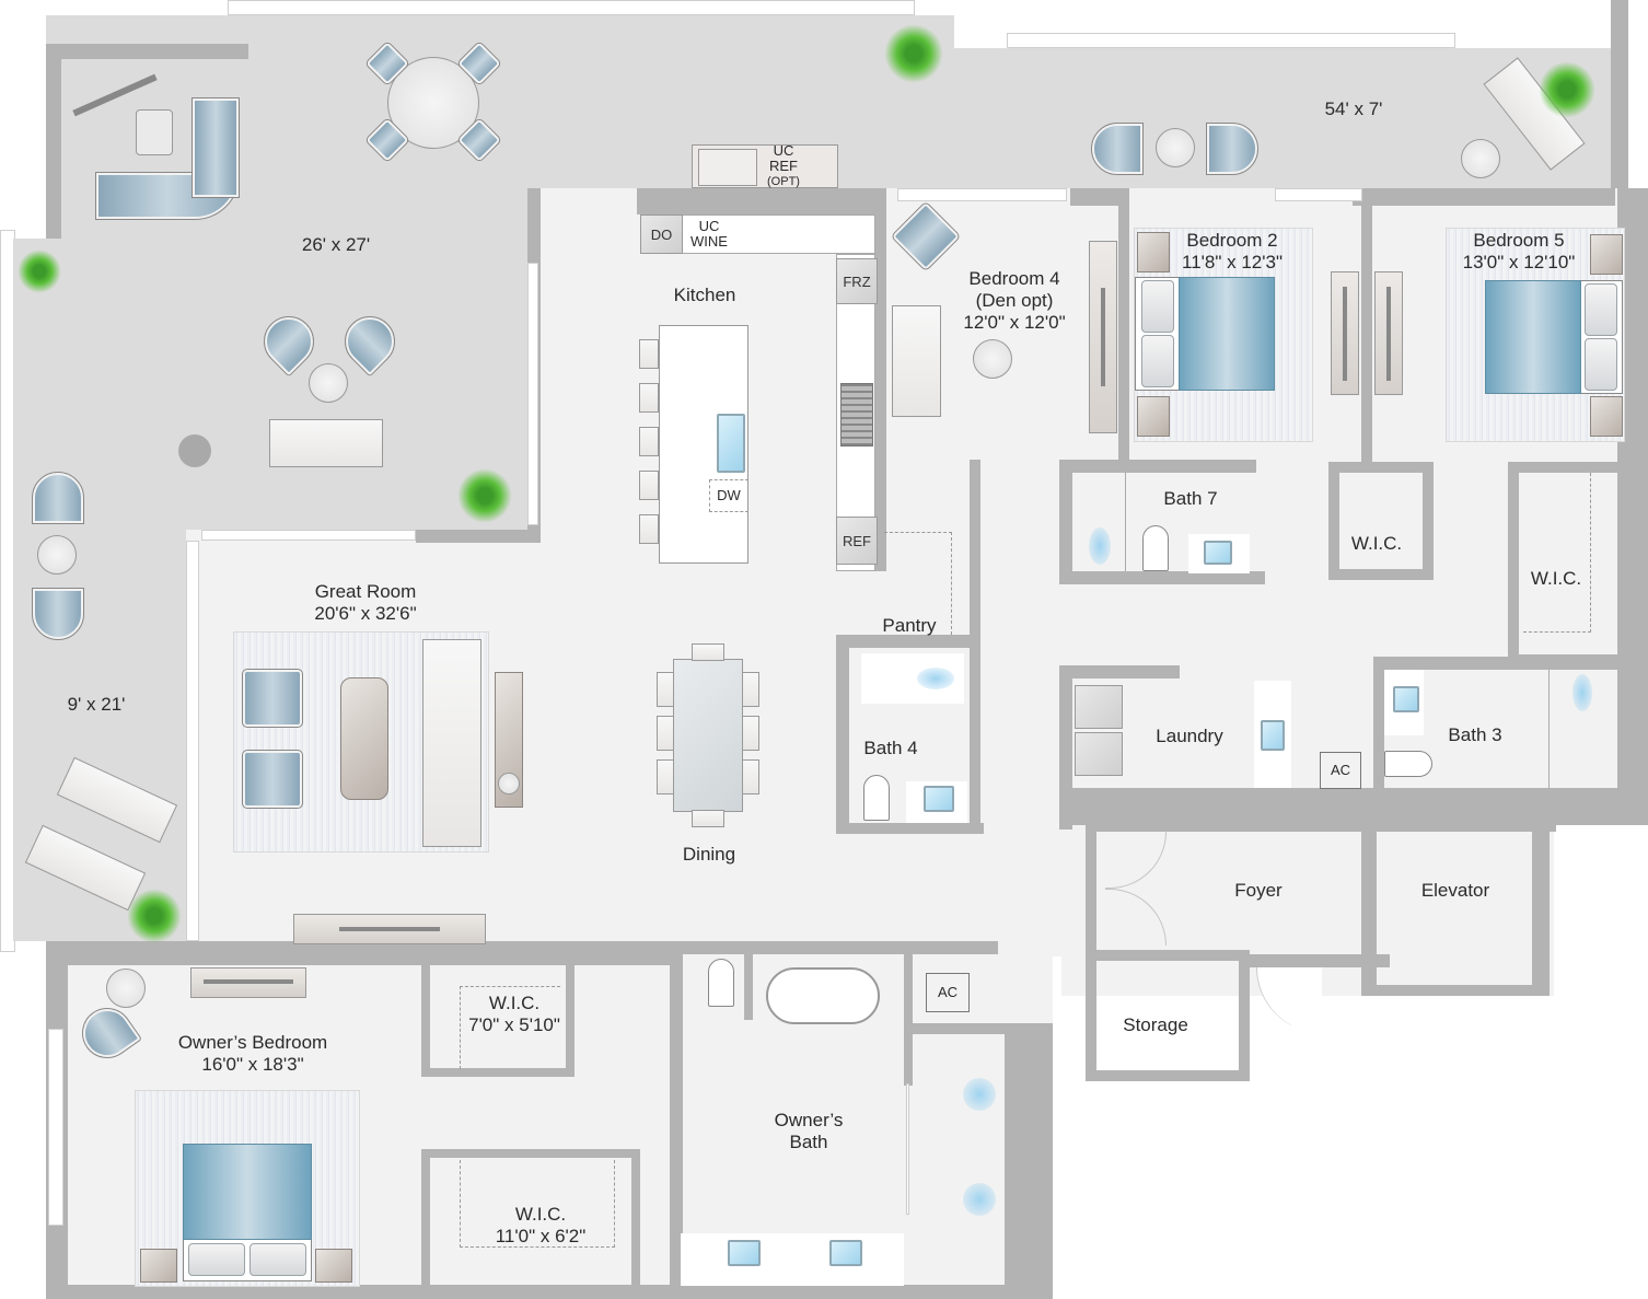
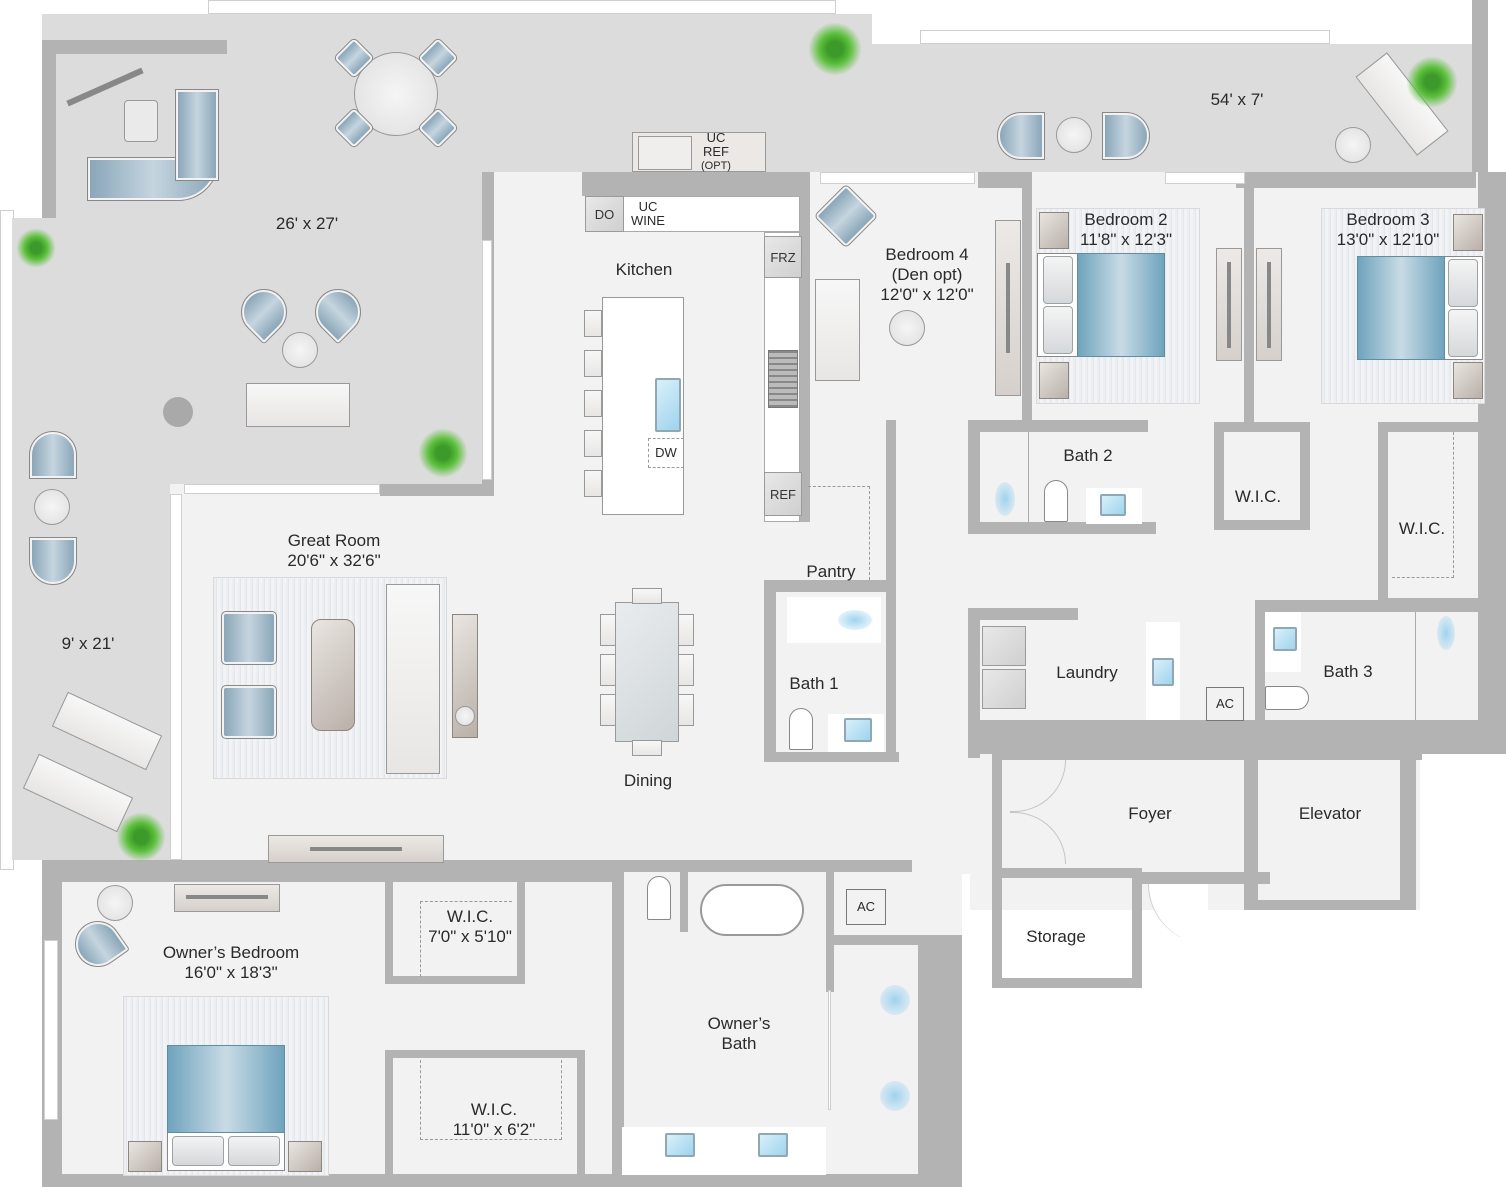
  26' x 27'
  UC
  REF
  (OPT)
  54' x 7'
  9' x 21'
  DO
  UC
  WINE
  FRZ
  REF
  Kitchen
  DW
  Great Room
  20'6" x 32'6"
  Dining
  Bedroom 4
  (Den opt)
  12'0" x 12'0"
  Bedroom 2
  11'8" x 12'3"
- Bedroom 5
+ Bedroom 3
  13'0" x 12'10"
- Bath 7
+ Bath 2
  W.I.C.
  W.I.C.
  Pantry
- Bath 4
+ Bath 1
  Laundry
  AC
  Bath 3
  Foyer
  Elevator
  Storage
  Owner’s Bedroom
  16'0" x 18'3"
  W.I.C.
  7'0" x 5'10"
  W.I.C.
  11'0" x 6'2"
  Owner’s
  Bath
  AC
